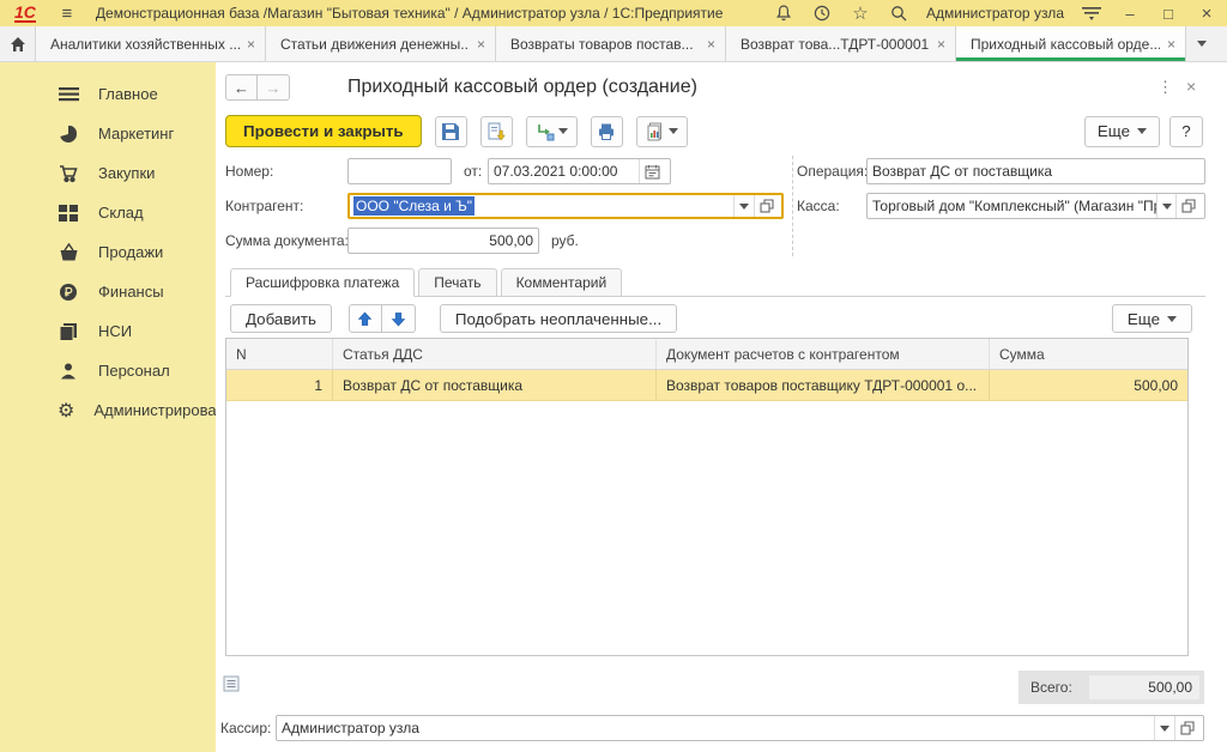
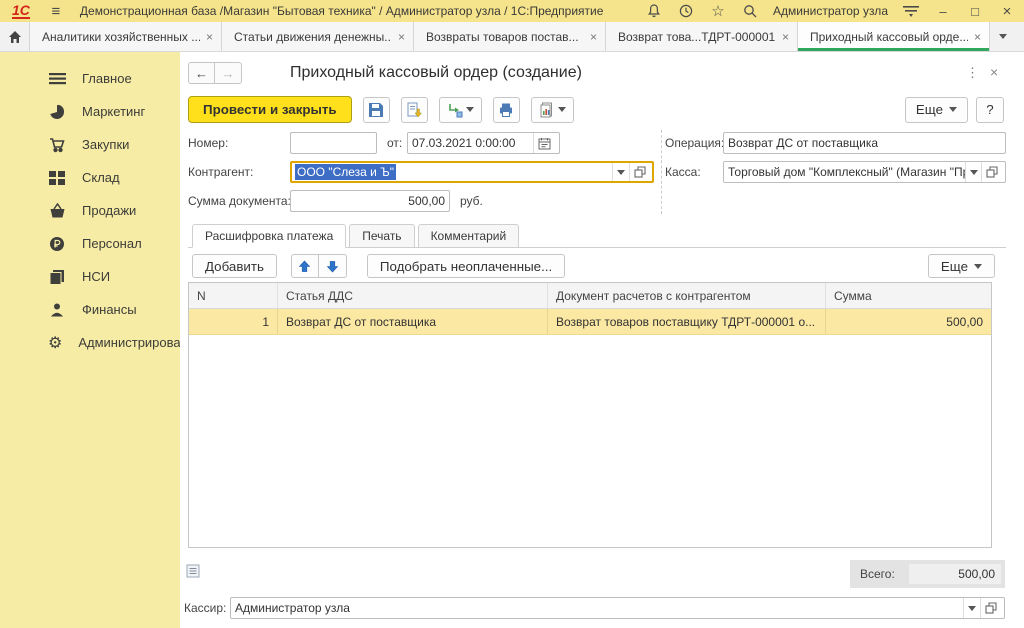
  1С
  ≡
  Демонстрационная база /Магазин "Бытовая техника" / Администратор узла / 1С:Предприятие
  ☆
  Администратор узла
  –
  □
  ×
  Аналитики хозяйственных ...
  ×
  Статьи движения денежны..
  ×
  Возвраты товаров постав...
  ×
  Возврат това...ТДРТ-000001
  ×
  Приходный кассовый орде...
  ×
  Главное
  Маркетинг
  Закупки
  Склад
  Продажи
- Финансы
+ Персонал
  НСИ
- Персонал
+ Финансы
  ⚙
  Администрирова
  ←
  →
  Приходный кассовый ордер (создание)
  ⋮
  ×
  Провести и закрыть
  Еще
  ?
  Номер:
  от:
  07.03.2021 0:00:00
  Операция
  Возврат ДС от поставщика
  Контрагент:
  ООО "Слеза и Ъ"
  Касса:
  Торговый дом "Комплексный" (Магазин "П
  Сумма документа
  500,00
  руб.
  Расшифровка платежа
  Печать
  Комментарий
  Добавить
  Подобрать неоплаченные...
  Еще
  N
  Статья ДДС
  Документ расчетов с контрагентом
  Сумма
  1
  Возврат ДС от поставщика
  Возврат товаров поставщику ТДРТ-000001 о...
  500,00
  Всего:
  500,00
  Кассир:
  Администратор узла
